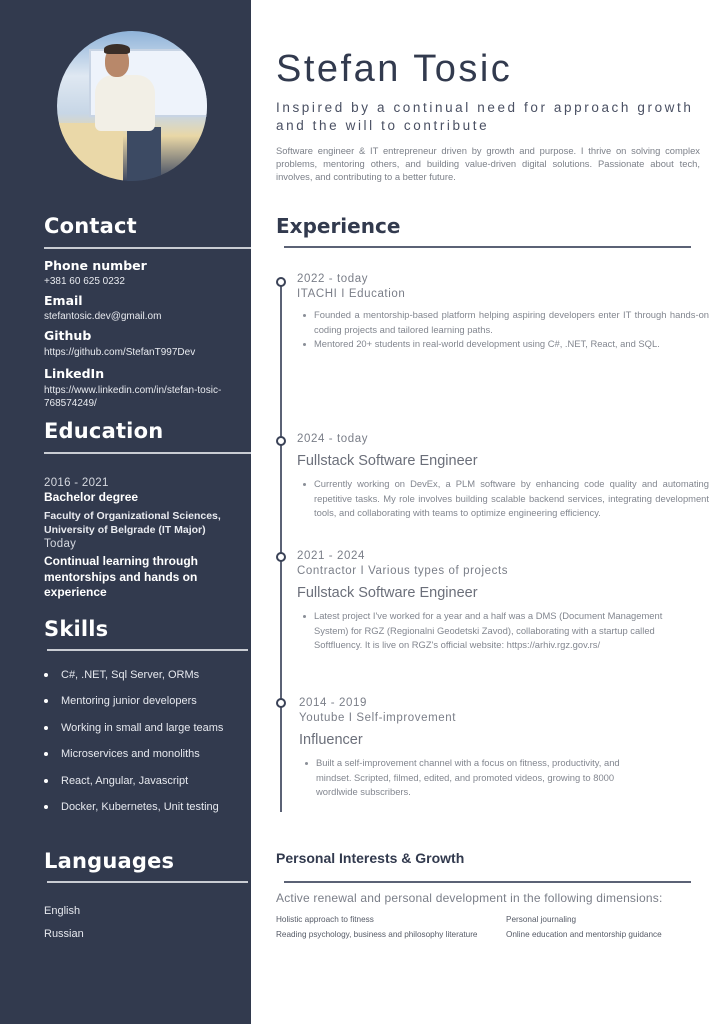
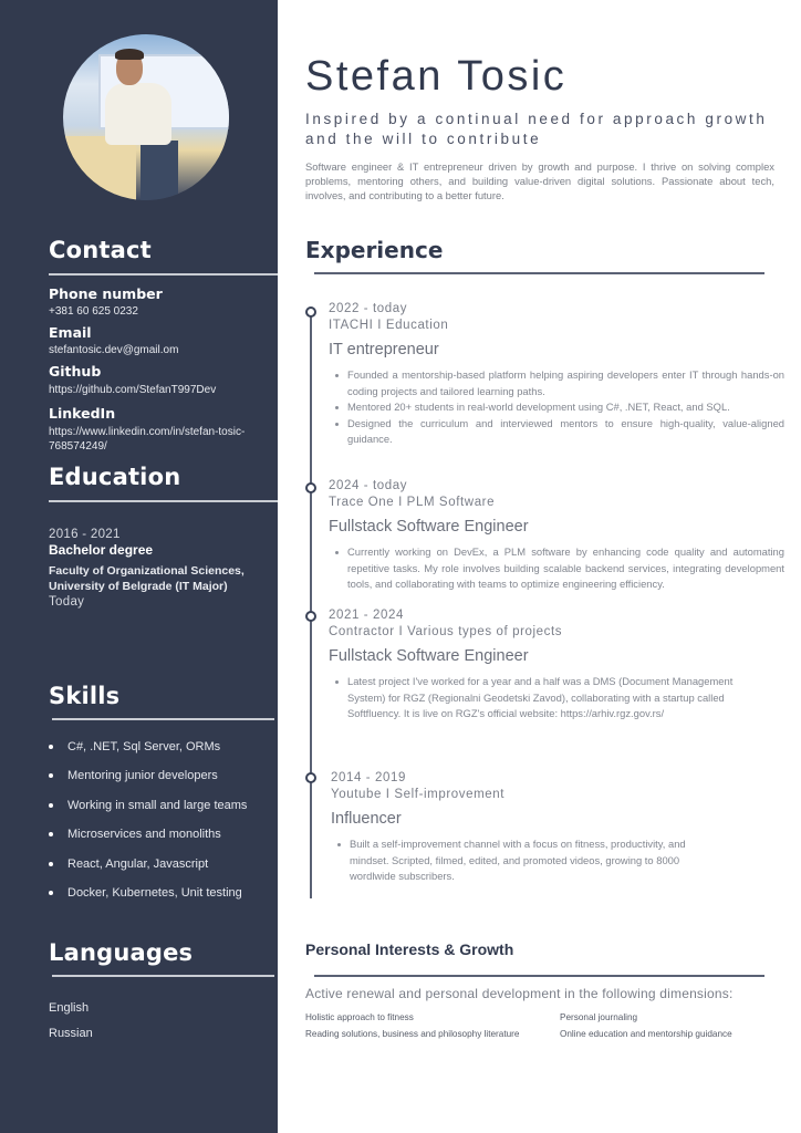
  Contact
  Phone number
  +381 60 625 0232
  Email
  stefantosic.dev@gmail.om
  Github
  https://github.com/StefanT997Dev
  LinkedIn
  https://www.linkedin.com/in/stefan-tosic-768574249/
  Education
  2016 - 2021
  Bachelor degree
  Faculty of Organizational Sciences, University of Belgrade (IT Major)
  Today
- Continual learning through mentorships and hands on experience
  Skills
  C#, .NET, Sql Server, ORMs
  Mentoring junior developers
  Working in small and large teams
  Microservices and monoliths
  React, Angular, Javascript
  Docker, Kubernetes, Unit testing
  Languages
  English
  Russian
  Stefan Tosic
  Inspired by a continual need for approach growth and the will to contribute
  Software engineer & IT entrepreneur driven by growth and purpose. I thrive on solving complex problems, mentoring others, and building value-driven digital solutions. Passionate about tech, involves, and contributing to a better future.
  Experience
  2022 - today
  ITACHI I Education
+ IT entrepreneur
  Founded a mentorship-based platform helping aspiring developers enter IT through hands-on coding projects and tailored learning paths.
  Mentored 20+ students in real-world development using C#, .NET, React, and SQL.
+ Designed the curriculum and interviewed mentors to ensure high-quality, value-aligned guidance.
  2024 - today
+ Trace One I PLM Software
  Fullstack Software Engineer
  Currently working on DevEx, a PLM software by enhancing code quality and automating repetitive tasks. My role involves building scalable backend services, integrating development tools, and collaborating with teams to optimize engineering efficiency.
  2021 - 2024
  Contractor I Various types of projects
  Fullstack Software Engineer
  Latest project I've worked for a year and a half was a DMS (Document Management System) for RGZ (Regionalni Geodetski Zavod), collaborating with a startup called Softfluency. It is live on RGZ's official website: https://arhiv.rgz.gov.rs/
  2014 - 2019
  Youtube I Self-improvement
  Influencer
  Built a self-improvement channel with a focus on fitness, productivity, and mindset. Scripted, filmed, edited, and promoted videos, growing to 8000 wordlwide subscribers.
  Personal Interests & Growth
  Active renewal and personal development in the following dimensions:
  Holistic approach to fitness
  Personal journaling
- Reading psychology, business and philosophy literature
+ Reading solutions, business and philosophy literature
  Online education and mentorship guidance
